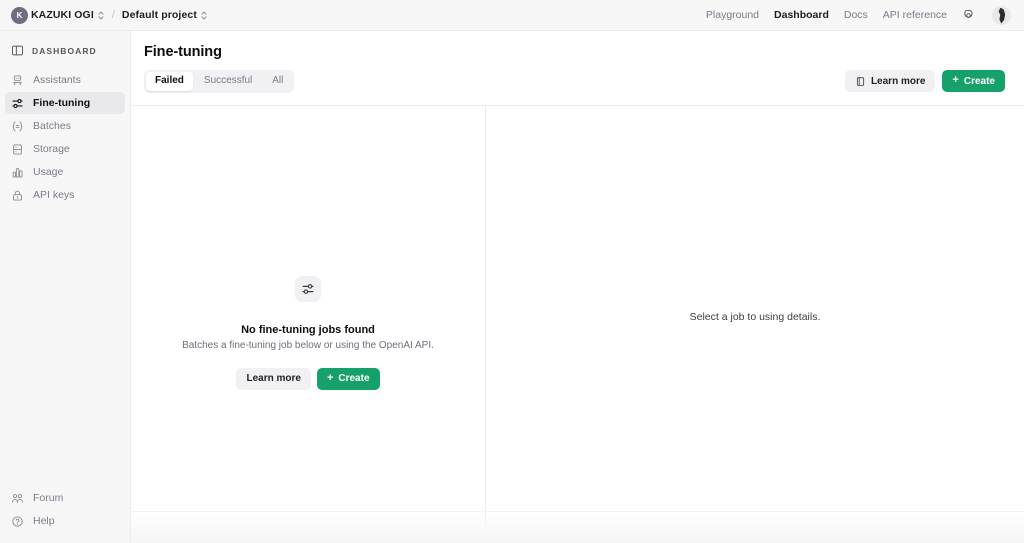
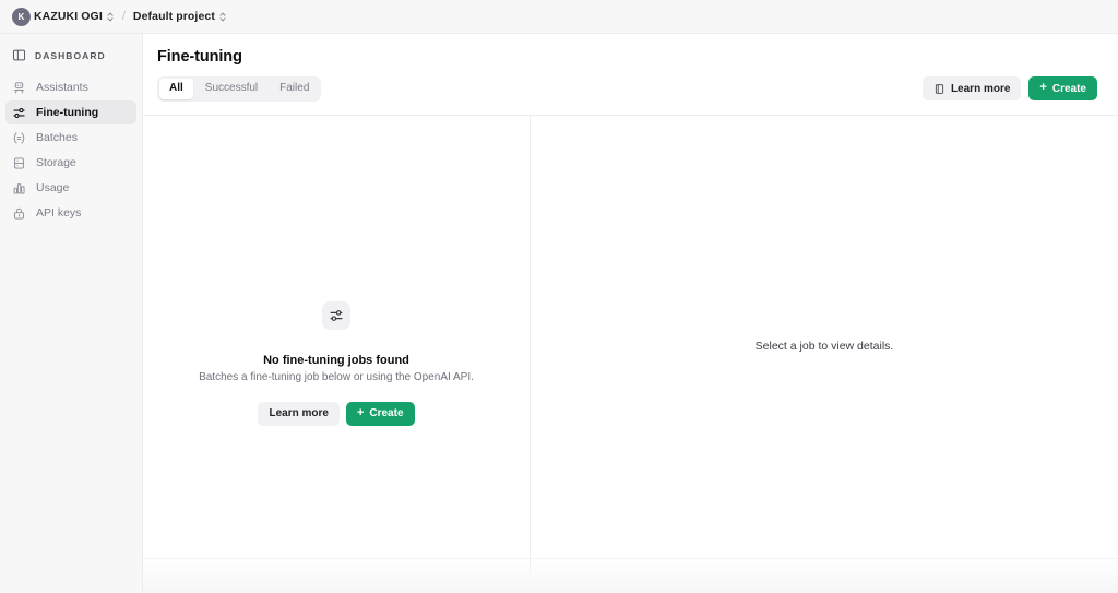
  K
  KAZUKI OGI
  /
  Default project
- Playground
- Dashboard
- Docs
- API reference
  DASHBOARD
  Assistants
  Fine-tuning
  Batches
  Storage
  Usage
  API keys
- Forum
- Help
  Fine-tuning
- Failed
+ All
  Successful
- All
+ Failed
  Learn more
  +
  Create
  No fine-tuning jobs found
  Batches a fine-tuning job below or using the OpenAI API.
  Learn more
  +
  Create
- Select a job to using details.
+ Select a job to view details.
